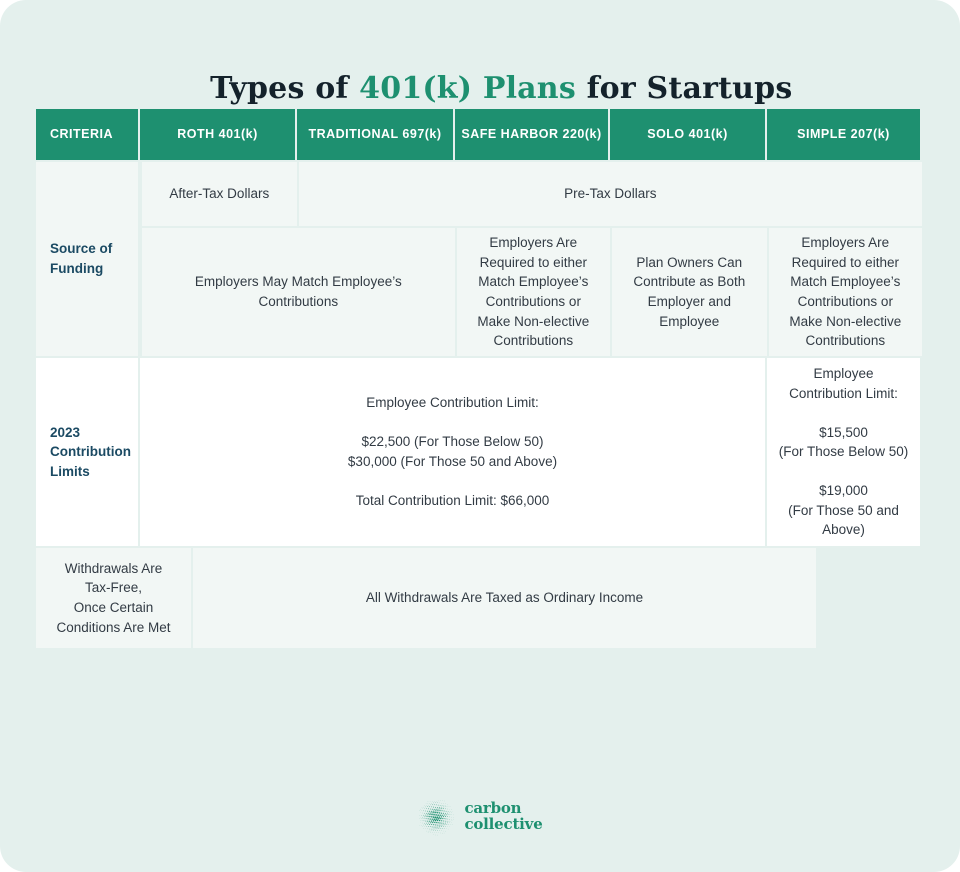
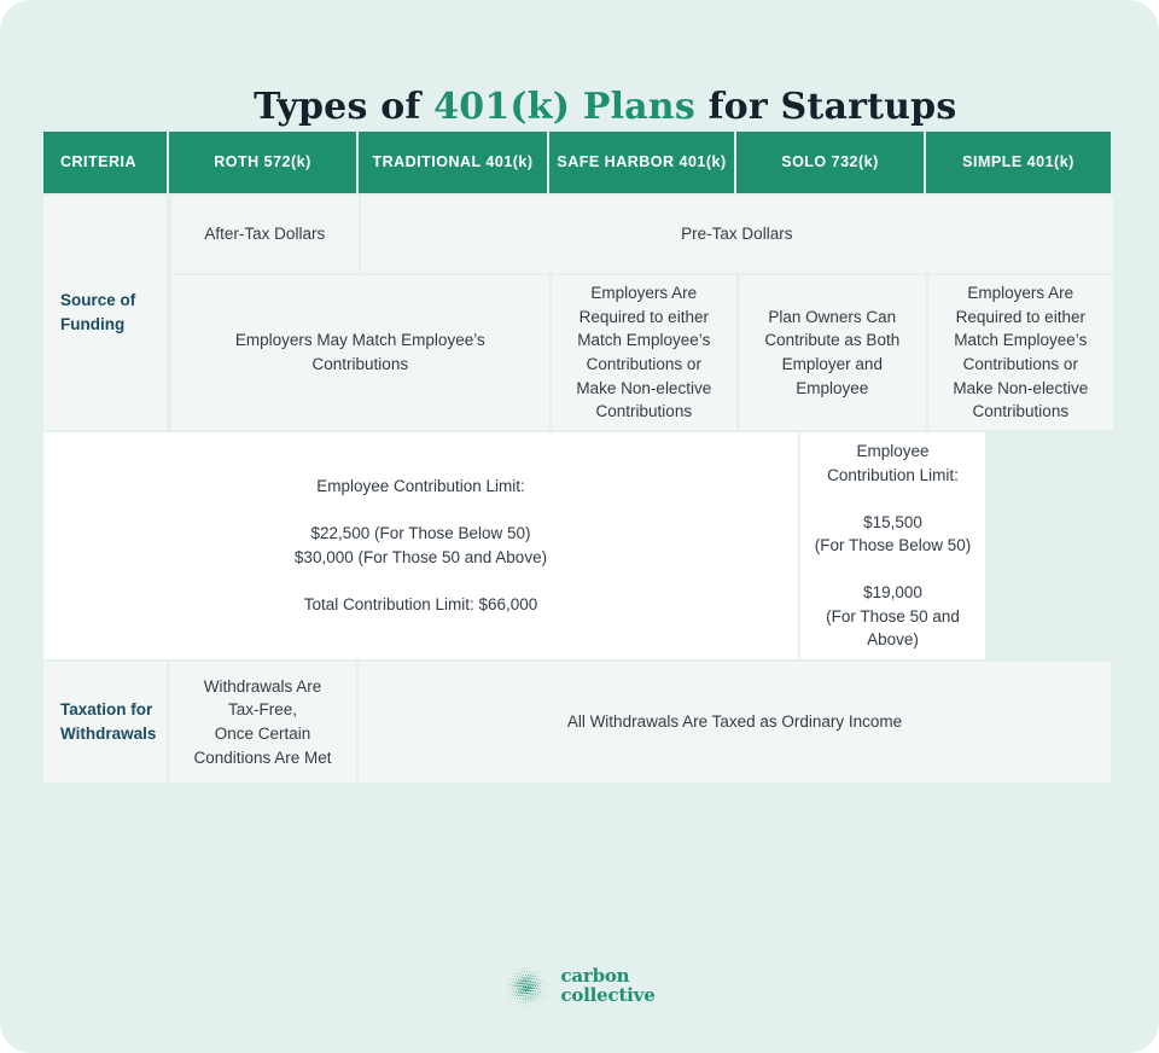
  Types of 401(k) Plans for Startups
  CRITERIA
- ROTH 401(k)
+ ROTH 572(k)
- TRADITIONAL 697(k)
+ TRADITIONAL 401(k)
- SAFE HARBOR 220(k)
+ SAFE HARBOR 401(k)
- SOLO 401(k)
+ SOLO 732(k)
- SIMPLE 207(k)
+ SIMPLE 401(k)
  Source of
  Funding
  After-Tax Dollars
  Pre-Tax Dollars
  Employers May Match Employee’s
  Contributions
  Employers Are
  Required to either
  Match Employee’s
  Contributions or
  Make Non-elective
  Contributions
  Plan Owners Can
  Contribute as Both
  Employer and
  Employee
  Employers Are
  Required to either
  Match Employee’s
  Contributions or
  Make Non-elective
  Contributions
- 2023
- Contribution
- Limits
  Employee Contribution Limit:
  $22,500 (For Those Below 50)
  $30,000 (For Those 50 and Above)
  Total Contribution Limit: $66,000
  Employee
  Contribution Limit:
  $15,500
  (For Those Below 50)
  $19,000
  (For Those 50 and
  Above)
+ Taxation for
+ Withdrawals
  Withdrawals Are
  Tax-Free,
  Once Certain
  Conditions Are Met
  All Withdrawals Are Taxed as Ordinary Income
  carbon
  collective
